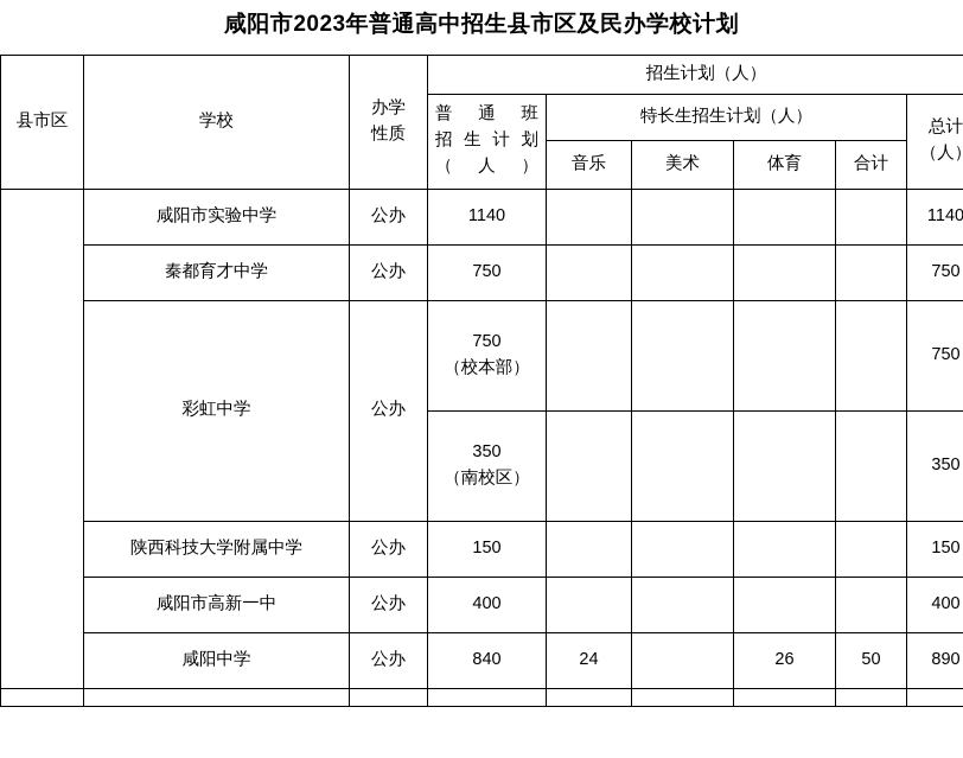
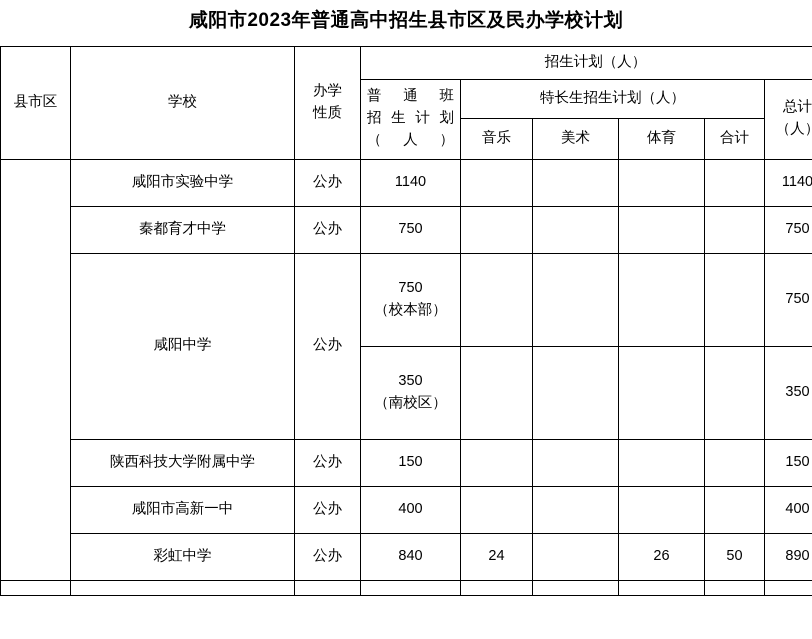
  咸阳市2023年普通高中招生县市区及民办学校计划
  县市区	学校	办学性质	招生计划（人）
  普通班 招生计划 （人）	特长生招生计划（人）	总计（人
  音乐	美术	体育	合计
  	咸阳市实验中学	公办	1140					1140
  秦都育才中学	公办	750					750
- 彩虹中学	公办	750 （校本部）					750
+ 咸阳中学	公办	750 （校本部）					750
  350 （南校区）					350
  陕西科技大学附属中学	公办	150					150
  咸阳市高新一中	公办	400					400
- 咸阳中学	公办	840	24		26	50	890
+ 彩虹中学	公办	840	24		26	50	890
